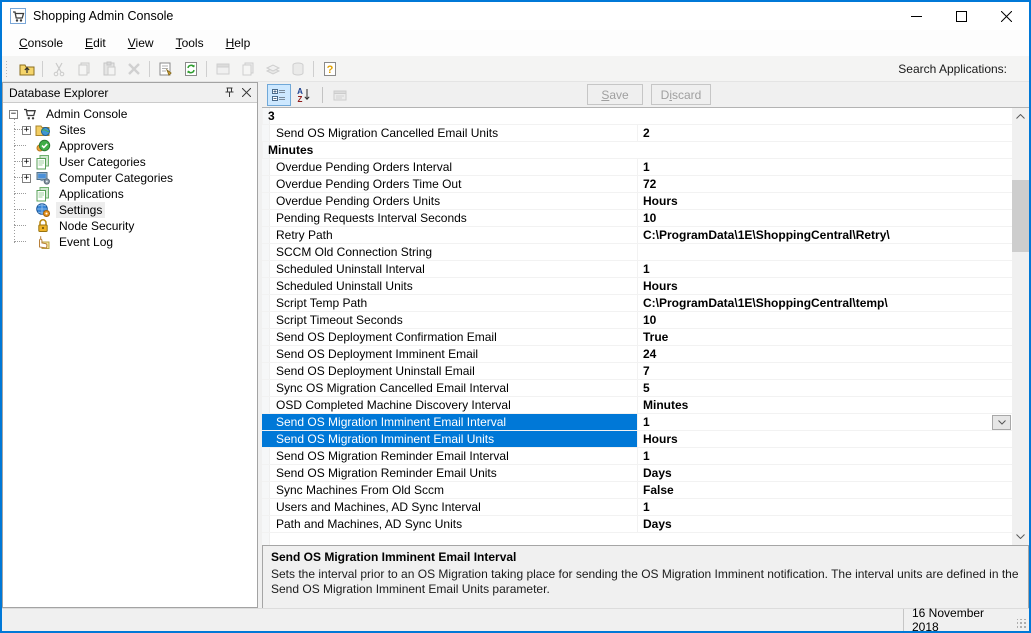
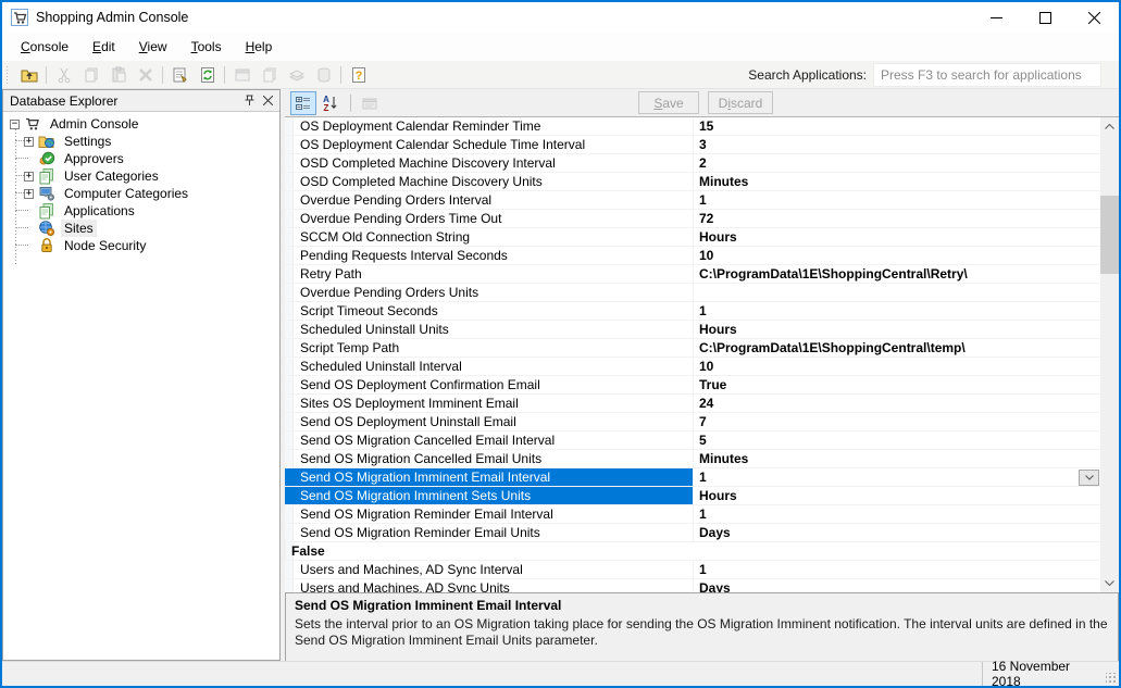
  Shopping Admin Console
  Console
  Edit
  View
  Tools
  Help
  ?
  Search Applications:
+ Press F3 to search for applications
  Database Explorer
  −
  Admin Console
  +
- Sites
+ Settings
  Approvers
  +
  User Categories
  +
  Computer Categories
  Applications
- Settings
+ Sites
  Node Security
- Event Log
  A
  Z
  Save
  Discard
+ OS Deployment Calendar Reminder Time
+ 15
+ OS Deployment Calendar Schedule Time Interval
  3
- Send OS Migration Cancelled Email Units
+ OSD Completed Machine Discovery Interval
  2
+ OSD Completed Machine Discovery Units
  Minutes
  Overdue Pending Orders Interval
  1
  Overdue Pending Orders Time Out
  72
- Overdue Pending Orders Units
+ SCCM Old Connection String
  Hours
  Pending Requests Interval Seconds
  10
  Retry Path
  C:\ProgramData\1E\ShoppingCentral\Retry\
- SCCM Old Connection String
+ Overdue Pending Orders Units
- Scheduled Uninstall Interval
+ Script Timeout Seconds
  1
  Scheduled Uninstall Units
  Hours
  Script Temp Path
  C:\ProgramData\1E\ShoppingCentral\temp\
- Script Timeout Seconds
+ Scheduled Uninstall Interval
  10
  Send OS Deployment Confirmation Email
  True
- Send OS Deployment Imminent Email
+ Sites OS Deployment Imminent Email
  24
  Send OS Deployment Uninstall Email
  7
- Sync OS Migration Cancelled Email Interval
+ Send OS Migration Cancelled Email Interval
  5
- OSD Completed Machine Discovery Interval
+ Send OS Migration Cancelled Email Units
  Minutes
  Send OS Migration Imminent Email Interval
  1
- Send OS Migration Imminent Email Units
+ Send OS Migration Imminent Sets Units
  Hours
  Send OS Migration Reminder Email Interval
  1
  Send OS Migration Reminder Email Units
  Days
- Sync Machines From Old Sccm
  False
  Users and Machines, AD Sync Interval
  1
- Path and Machines, AD Sync Units
+ Users and Machines, AD Sync Units
  Days
  Send OS Migration Imminent Email Interval
  Sets the interval prior to an OS Migration taking place for sending the OS Migration Imminent notification. The interval units are defined in the Send OS Migration Imminent Email Units parameter.
  16 November 2018
